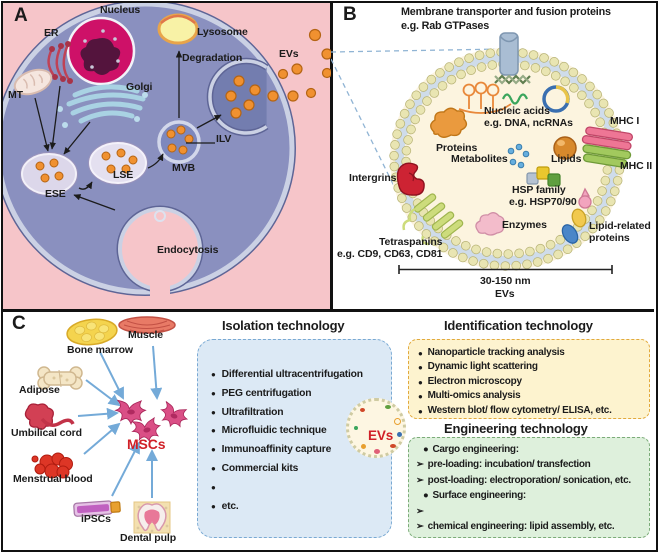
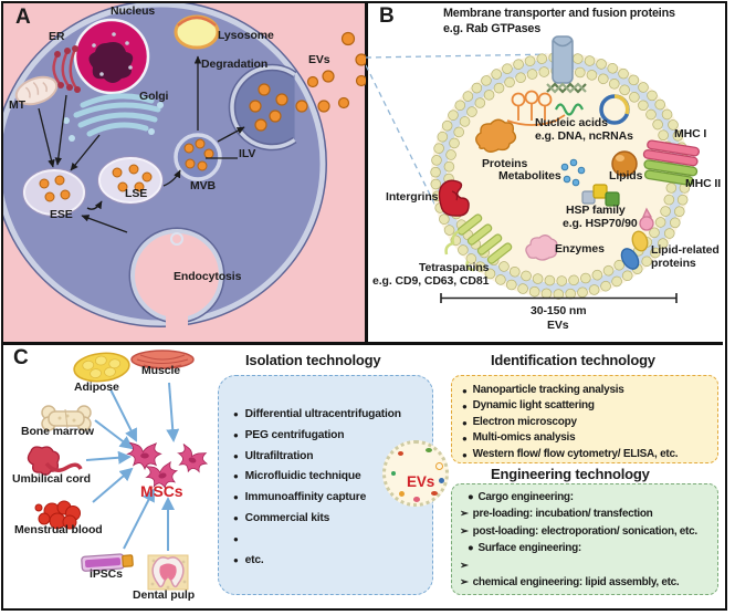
  ●
  Differential ultracentrifugation
  ●
  PEG centrifugation
  ●
  Ultrafiltration
  ●
  Microfluidic technique
  ●
  Immunoaffinity capture
  ●
  Commercial kits
  ●
  ●
  etc.
  ●
  Nanoparticle tracking analysis
  ●
  Dynamic light scattering
  ●
  Electron microscopy
  ●
  Multi-omics analysis
  ●
- Western blot/ flow cytometry/ ELISA, etc.
+ Western flow/ flow cytometry/ ELISA, etc.
  ●
  Cargo engineering:
  ➢
  pre-loading: incubation/ transfection
  ➢
  post-loading: electroporation/ sonication, etc.
  ●
  Surface engineering:
  ➢
  ➢
  chemical engineering: lipid assembly, etc.
  A
  Nucleus
  ER
  MT
  Golgi
  Lysosome
  Degradation
  EVs
  ILV
  MVB
  LSE
  ESE
  Endocytosis
  B
  Membrane transporter and fusion proteins
  e.g. Rab GTPases
  Nucleic acids
  e.g. DNA, ncRNAs
  Proteins
  Metabolites
  Lipids
  HSP family
  e.g. HSP70/90
  Enzymes
  MHC I
  MHC II
  Lipid-related
  proteins
  Intergrins
  Tetraspanins
  e.g. CD9, CD63, CD81
  30-150 nm
  EVs
  C
- Bone marrow
+ Adipose
  Muscle
- Adipose
+ Bone marrow
  Umbilical cord
  Menstrual blood
  iPSCs
  Dental pulp
  MSCs
  Isolation technology
  Identification technology
  Engineering technology
  EVs
